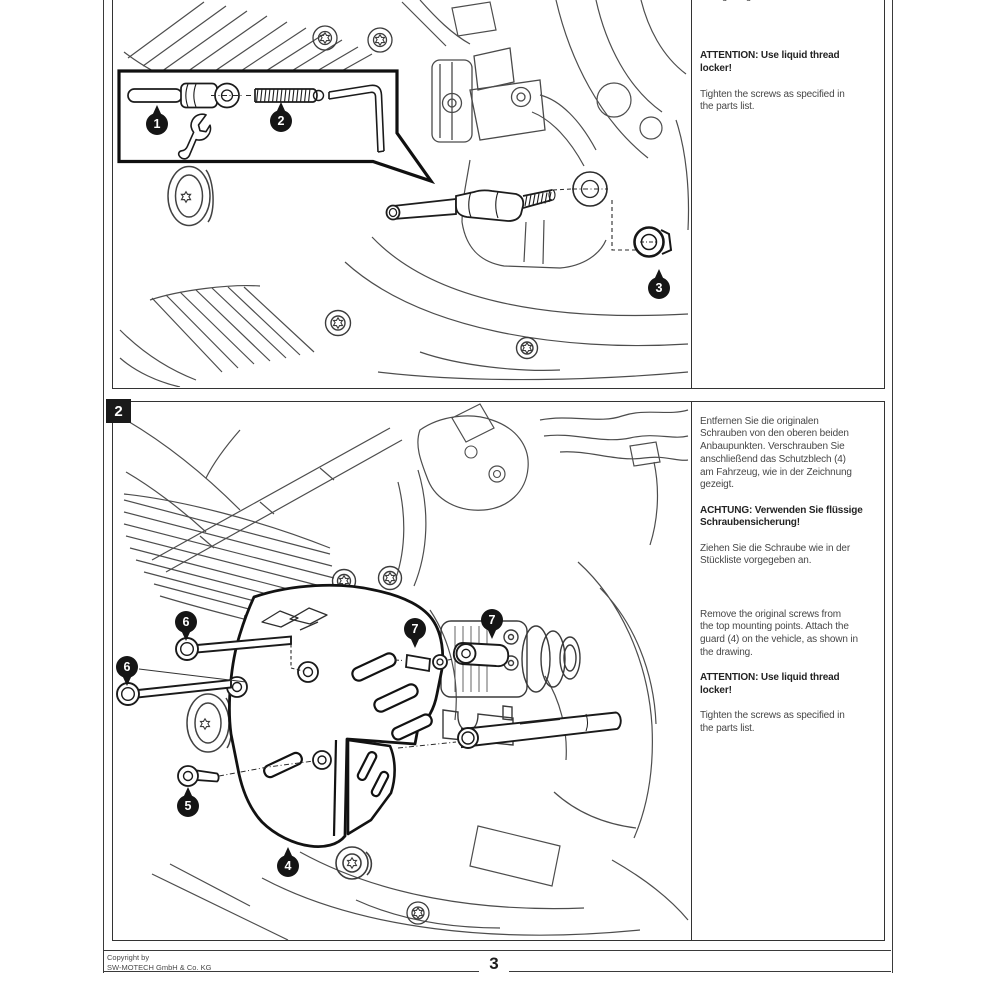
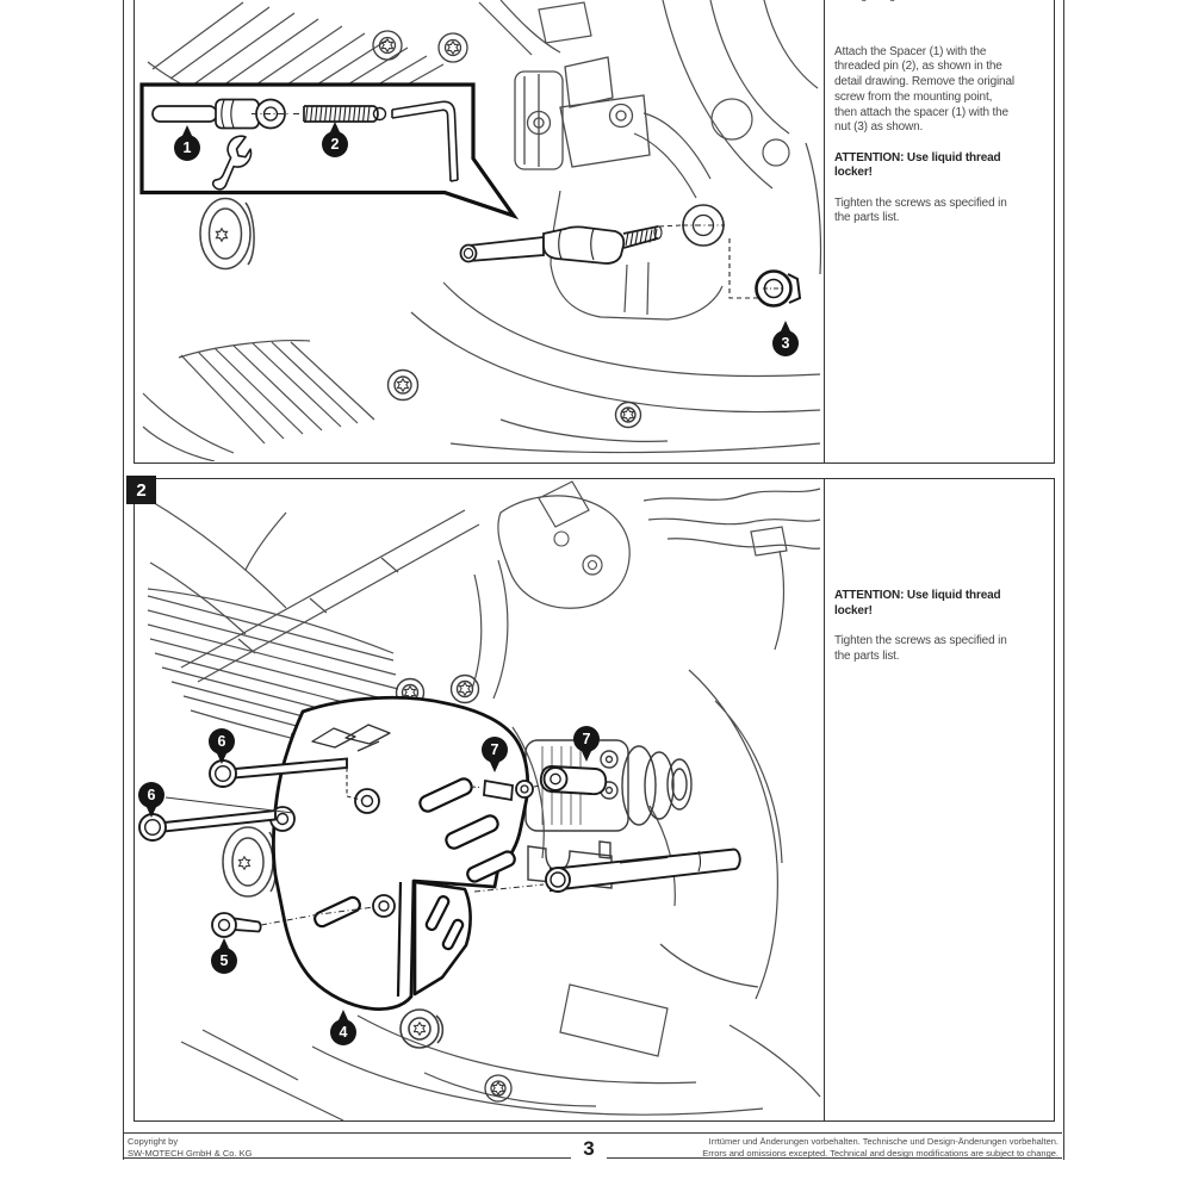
  2
+ Attach the Spacer (1) with the
+ threaded pin (2), as shown in the
+ detail drawing. Remove the original
+ screw from the mounting point,
+ then attach the spacer (1) with the
+ nut (3) as shown.
  ATTENTION: Use liquid thread
  locker!
  Tighten the screws as specified in
  the parts list.
- Entfernen Sie die originalen
- Schrauben von den oberen beiden
- Anbaupunkten. Verschrauben Sie
- anschließend das Schutzblech (4)
- am Fahrzeug, wie in der Zeichnung
- gezeigt.
- ACHTUNG: Verwenden Sie flüssige
- Schraubensicherung!
- Ziehen Sie die Schraube wie in der
- Stückliste vorgegeben an.
- Remove the original screws from
- the top mounting points. Attach the
- guard (4) on the vehicle, as shown in
- the drawing.
  ATTENTION: Use liquid thread
  locker!
  Tighten the screws as specified in
  the parts list.
  1
  2
  3
  6
  6
  7
  7
  5
  4
  Copyright by
  SW-MOTECH GmbH & Co. KG
+ Irrtümer und Änderungen vorbehalten. Technische und Design-Änderungen vorbehalten.
+ Errors and omissions excepted. Technical and design modifications are subject to change.
  3
